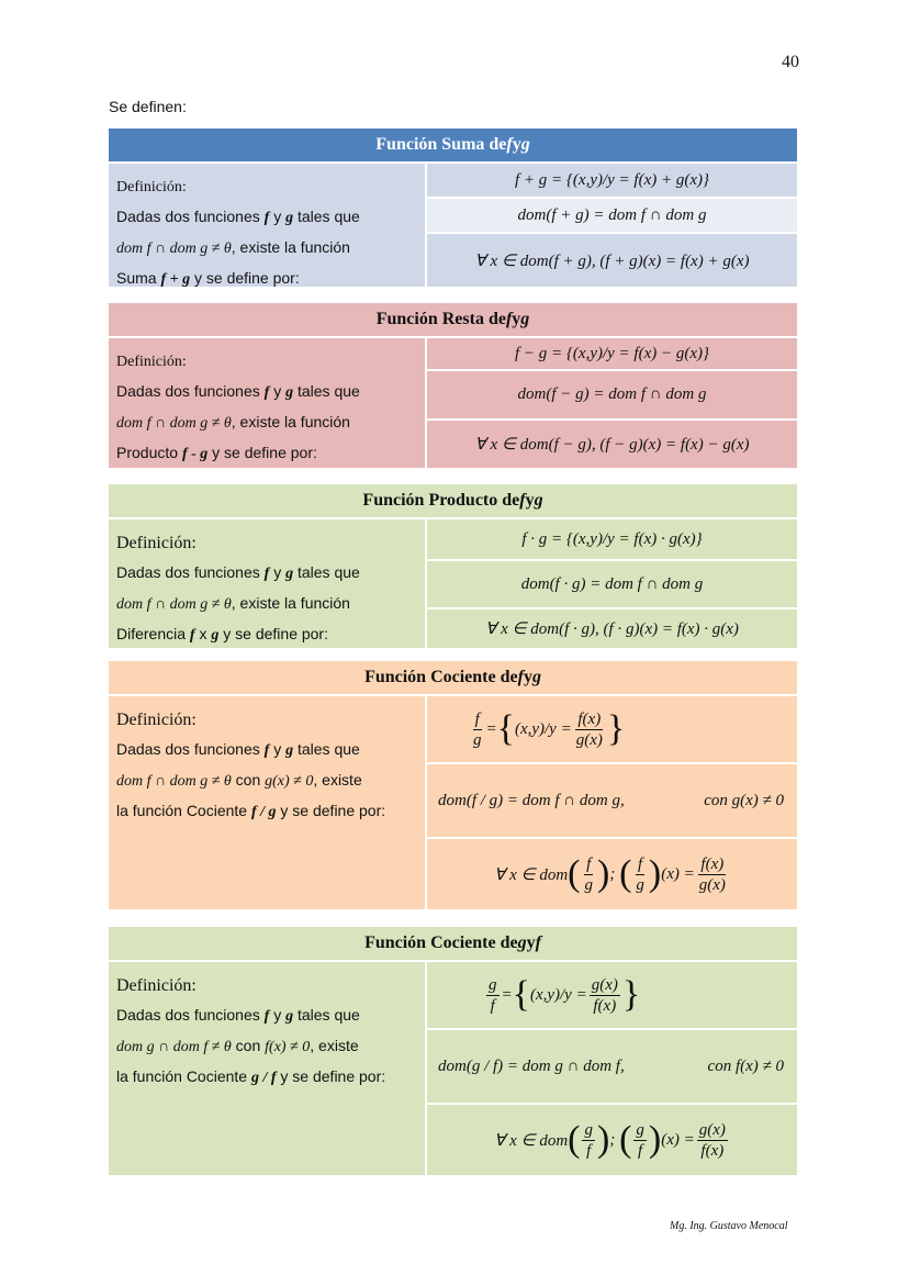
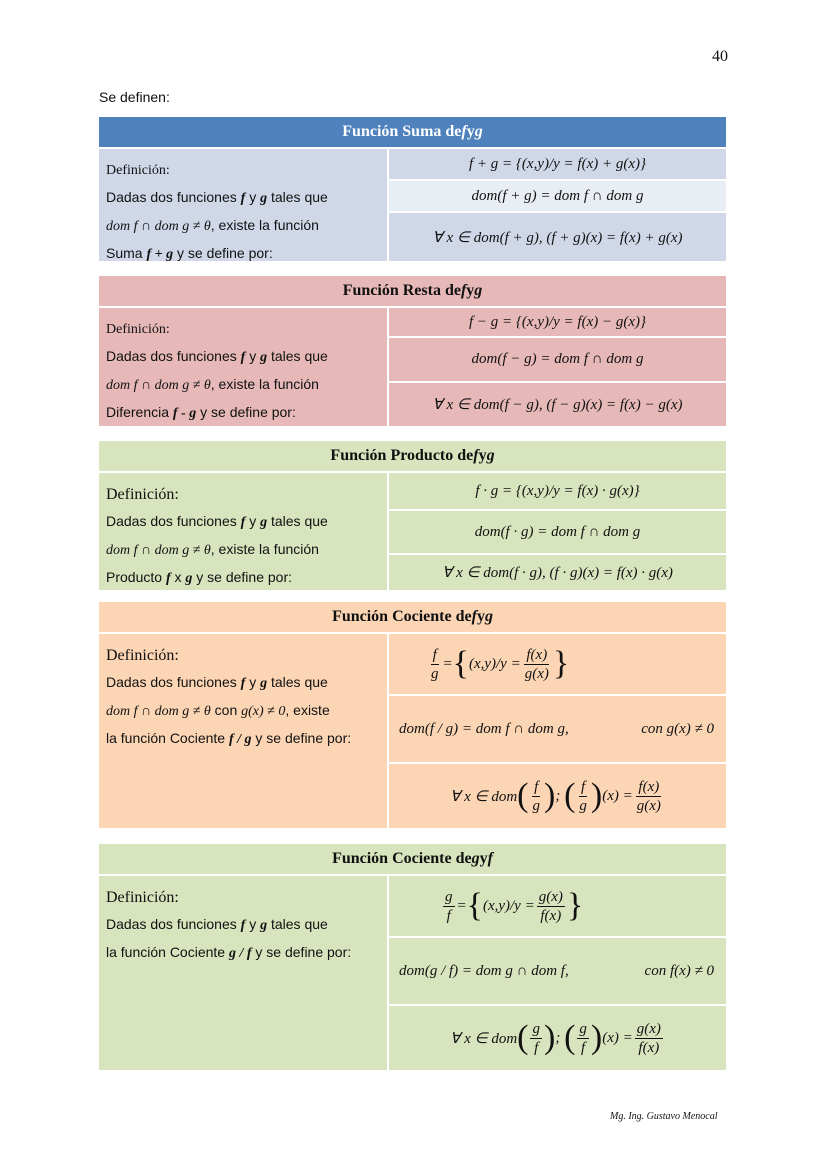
  40
  Se definen:
  Función Suma de
  f
  y
  g
  Definición:
  Dadas dos funciones f y g tales que
  dom f ∩ dom g ≠ θ, existe la función
  Suma f + g y se define por:
  f + g = {(x,y)/y = f(x) + g(x)}
  dom(f + g) = dom f ∩ dom g
  ∀ x ∈ dom(f + g), (f + g)(x) = f(x) + g(x)
  Función Resta de
  f
  y
  g
  Definición:
  Dadas dos funciones f y g tales que
  dom f ∩ dom g ≠ θ, existe la función
- Producto f - g y se define por:
+ Diferencia f - g y se define por:
  f − g = {(x,y)/y = f(x) − g(x)}
  dom(f − g) = dom f ∩ dom g
  ∀ x ∈ dom(f − g), (f − g)(x) = f(x) − g(x)
  Función Producto de
  f
  y
  g
  Definición:
  Dadas dos funciones f y g tales que
  dom f ∩ dom g ≠ θ, existe la función
- Diferencia f x g y se define por:
+ Producto f x g y se define por:
  f · g = {(x,y)/y = f(x) · g(x)}
  dom(f · g) = dom f ∩ dom g
  ∀ x ∈ dom(f · g), (f · g)(x) = f(x) · g(x)
  Función Cociente de
  f
  y
  g
  Definición:
  Dadas dos funciones f y g tales que
  dom f ∩ dom g ≠ θ con g(x) ≠ 0, existe
  la función Cociente f / g y se define por:
  f
  g
  =
  {
  (x,y)/y =
  f(x)
  g(x)
  }
  dom(f / g) = dom f ∩ dom g,
  con g(x) ≠ 0
  ∀ x ∈ dom
  (
  f
  g
  )
  ;
  (
  f
  g
  )
  (x) =
  f(x)
  g(x)
  Función Cociente de
  g
  y
  f
  Definición:
  Dadas dos funciones f y g tales que
- dom g ∩ dom f ≠ θ con f(x) ≠ 0, existe
  la función Cociente g / f y se define por:
  g
  f
  =
  {
  (x,y)/y =
  g(x)
  f(x)
  }
  dom(g / f) = dom g ∩ dom f,
  con f(x) ≠ 0
  ∀ x ∈ dom
  (
  g
  f
  )
  ;
  (
  g
  f
  )
  (x) =
  g(x)
  f(x)
  Mg. Ing. Gustavo Menocal
